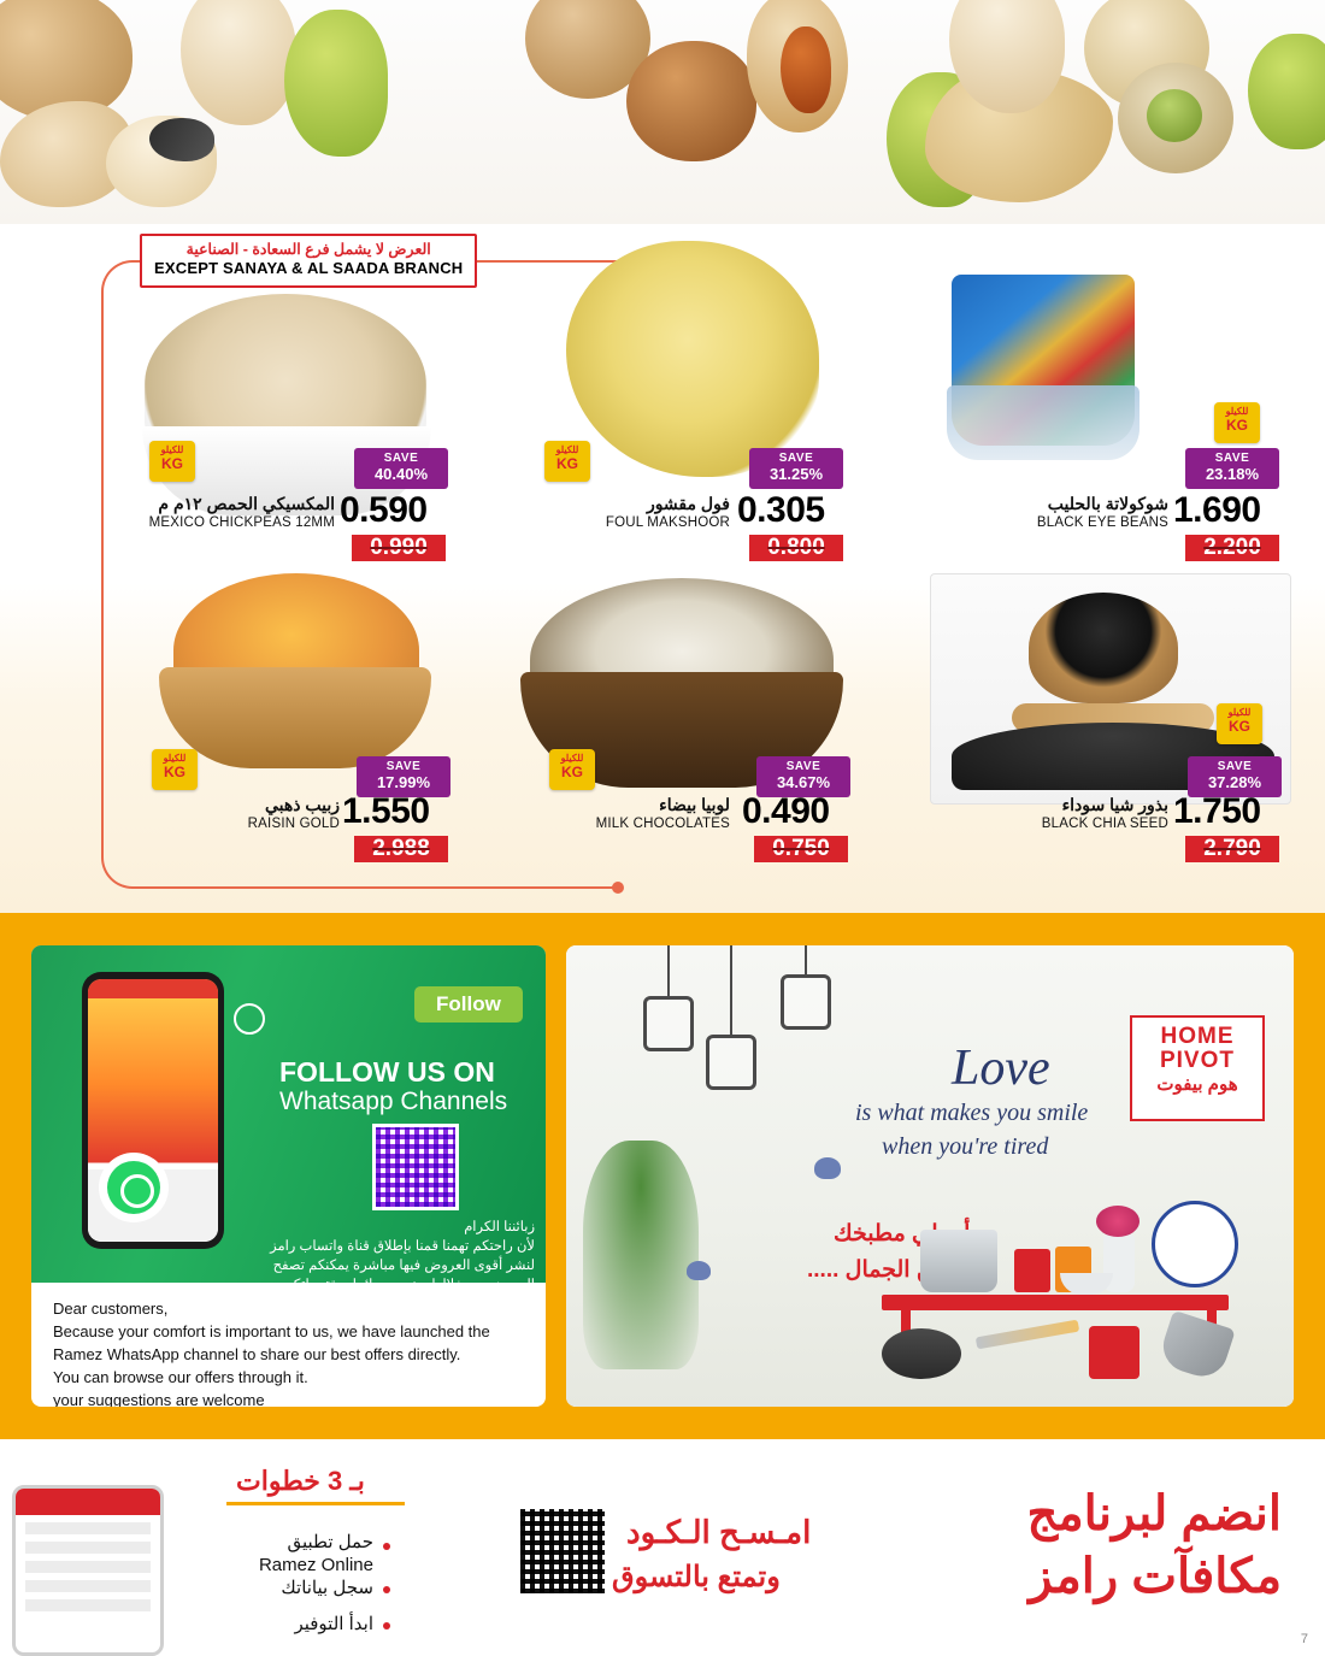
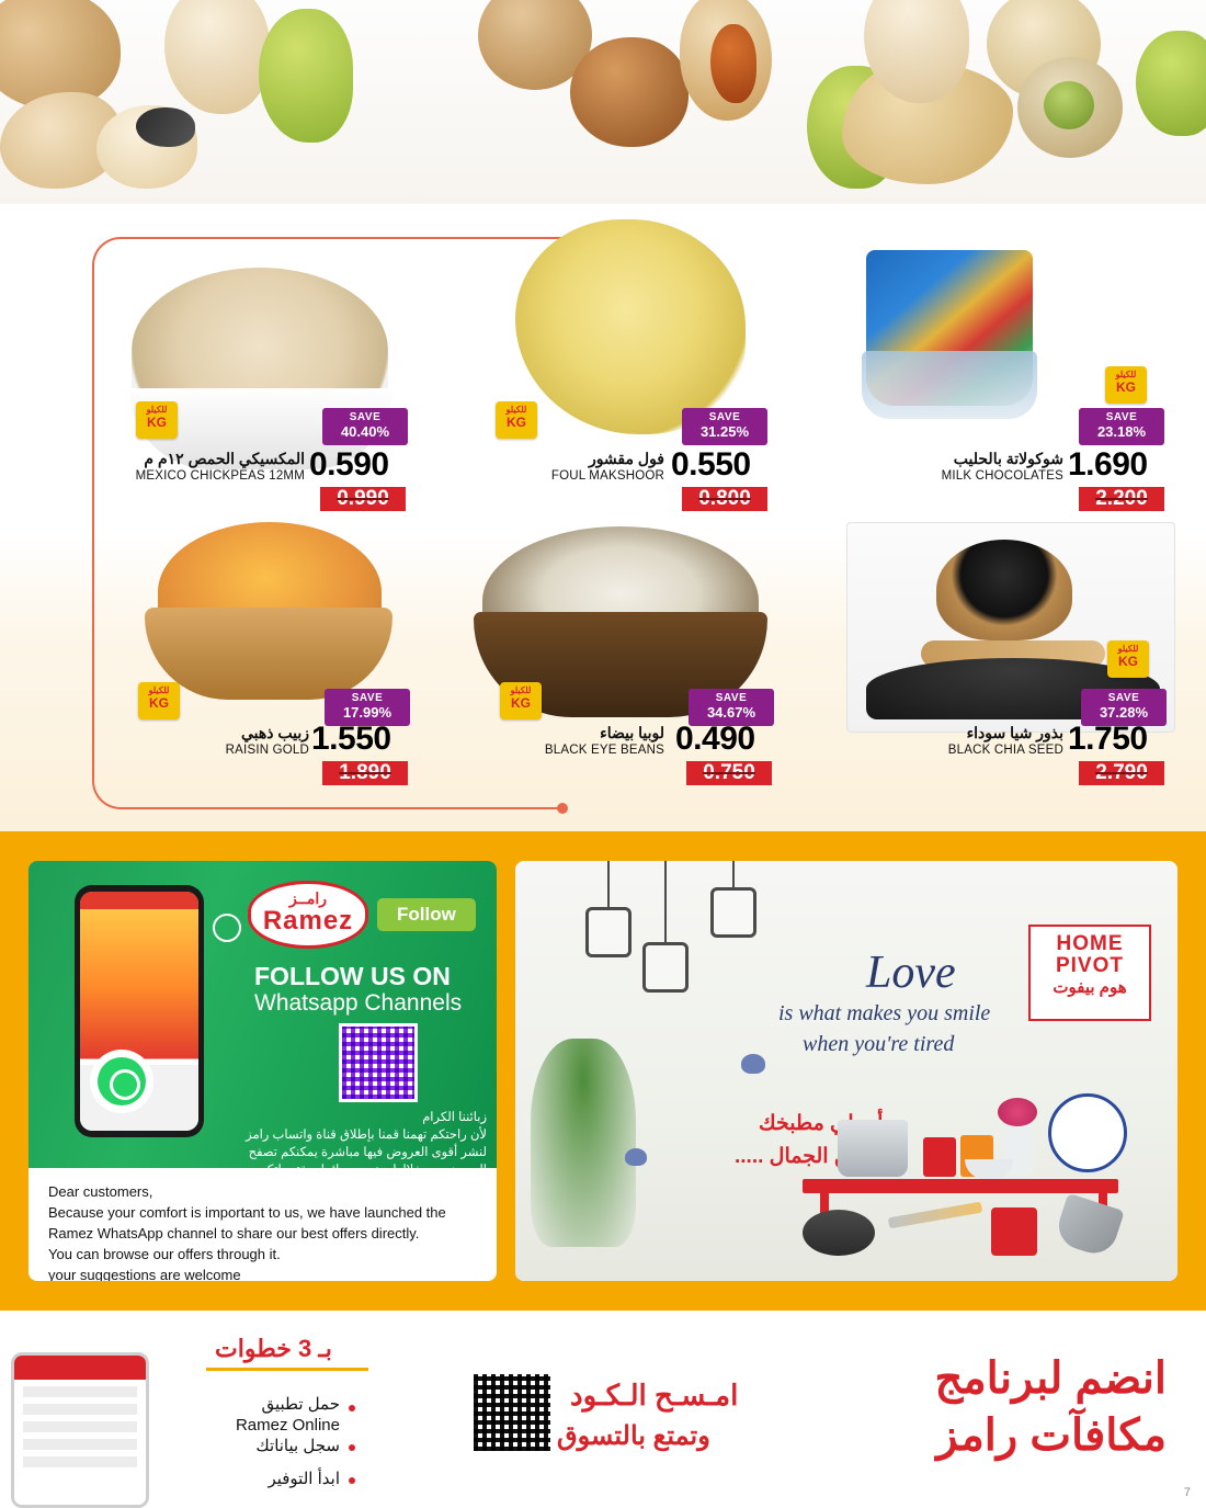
- العرض لا يشمل فرع السعادة - الصناعية
- EXCEPT SANAYA & AL SAADA BRANCH
  للكيلو
  KG
  SAVE
  40.40%
  المكسيكي الحمص ١٢م م
  MEXICO CHICKPEAS 12MM
  0.590
  0.990
  للكيلو
  KG
  SAVE
  31.25%
  فول مقشور
  FOUL MAKSHOOR
- 0.305
+ 0.550
  0.800
  للكيلو
  KG
  SAVE
  23.18%
  شوكولاتة بالحليب
- BLACK EYE BEANS
+ MILK CHOCOLATES
  1.690
  2.200
  للكيلو
  KG
  SAVE
  17.99%
  زبيب ذهبي
  RAISIN GOLD
  1.550
- 2.988
+ 1.890
  للكيلو
  KG
  SAVE
  34.67%
  لوبيا بيضاء
- MILK CHOCOLATES
+ BLACK EYE BEANS
  0.490
  0.750
  للكيلو
  KG
  SAVE
  37.28%
  بذور شيا سوداء
  BLACK CHIA SEED
  1.750
  2.790
+ رامــز
+ Ramez
  Follow
  FOLLOW US ON
  Whatsapp Channels
  زبائننا الكرام
  لأن راحتكم تهمنا قمنا بإطلاق قناة واتساب رامز لنشر أقوى العروض فيها مباشرة يمكنكم تصفح العروض من خلالها .. نرحب دائما بمقترحاتكم
  Dear customers,
  Because your comfort is important to us, we have launched the Ramez WhatsApp channel to share our best offers directly.
  You can browse our offers through it.
  your suggestions are welcome
  Love
  is what makes you smile
  when you're tired
  HOME
  PIVOT
  هوم بيفوت
  بـ 3 خطوات
  حمل تطبيق
  Ramez Online
  سجل بياناتك
  ابدأ التوفير
  امـسـح الـكـود
  وتمتع بالتسوق
  انضم لبرنامج
  مكافآت رامز
  7
